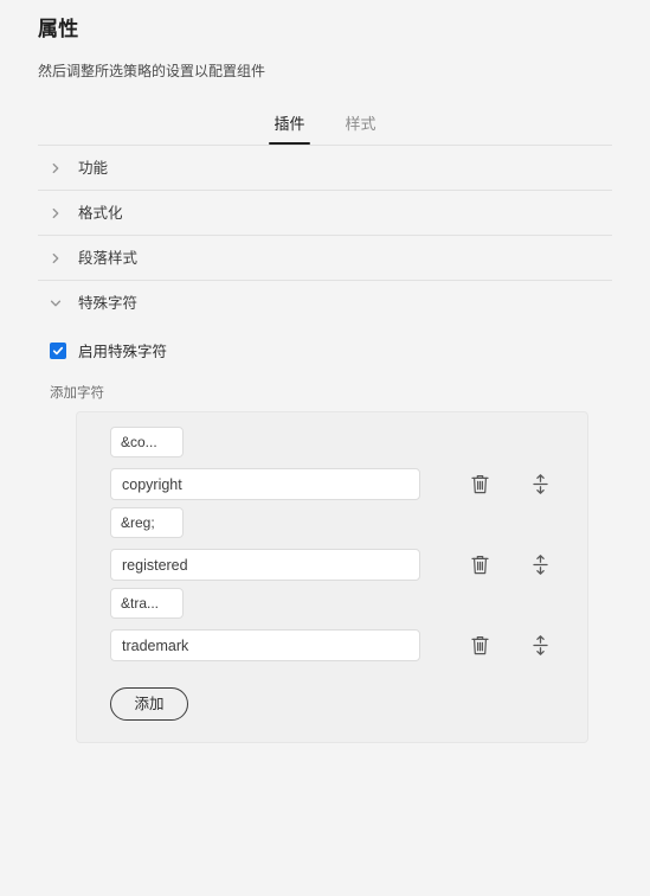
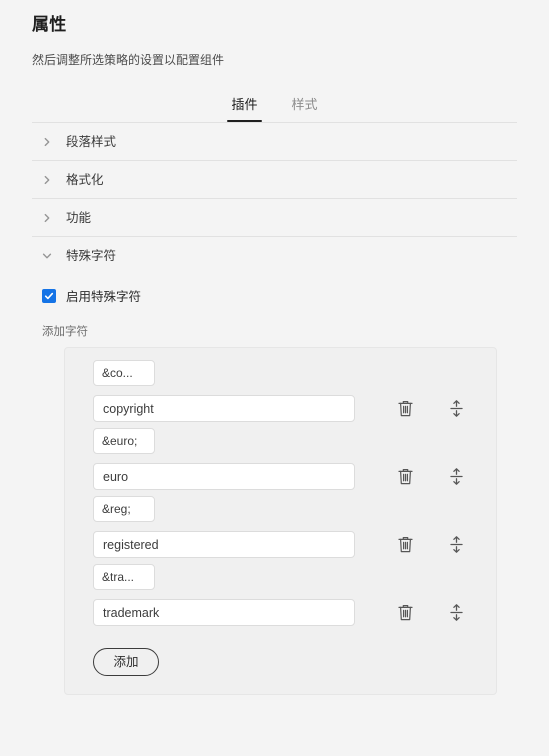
  属性
  然后调整所选策略的设置以配置组件
  插件
  样式
- 功能
+ 段落样式
  格式化
- 段落样式
+ 功能
  特殊字符
  启用特殊字符
  添加字符
  &co...
  copyright
+ &euro;
+ euro
  &reg;
  registered
  &tra...
  trademark
  添加
